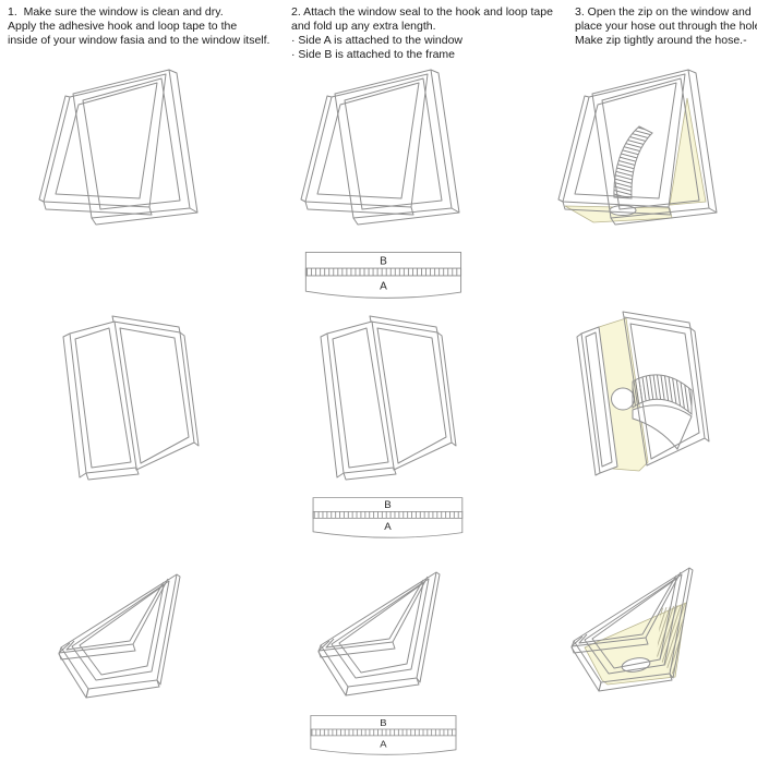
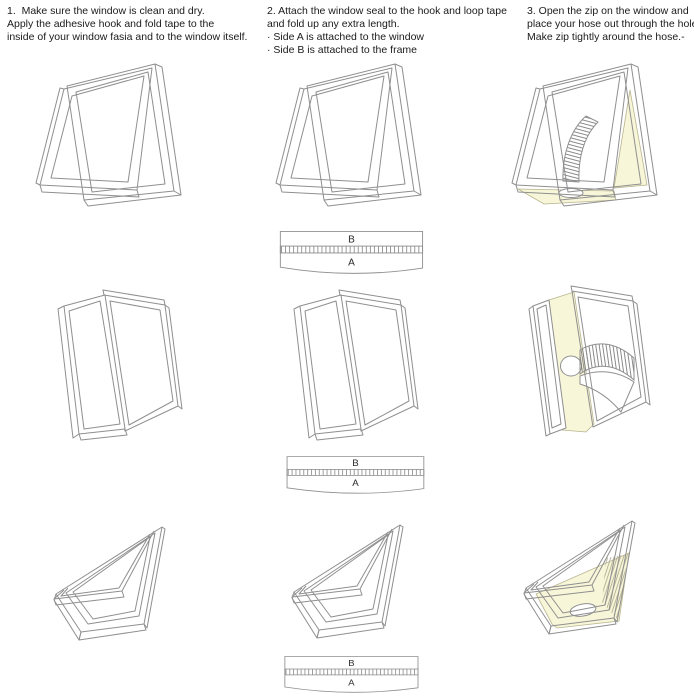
  1. Make sure the window is clean and dry.
- Apply the adhesive hook and loop tape to the
+ Apply the adhesive hook and fold tape to the
  inside of your window fasia and to the window itself.
  2. Attach the window seal to the hook and loop tape
  and fold up any extra length.
  · Side A is attached to the window
  · Side B is attached to the frame
  3. Open the zip on the window and
  place your hose out through the hol
  Make zip tightly around the hose.-
  B
  A
  B
  A
  B
  A
